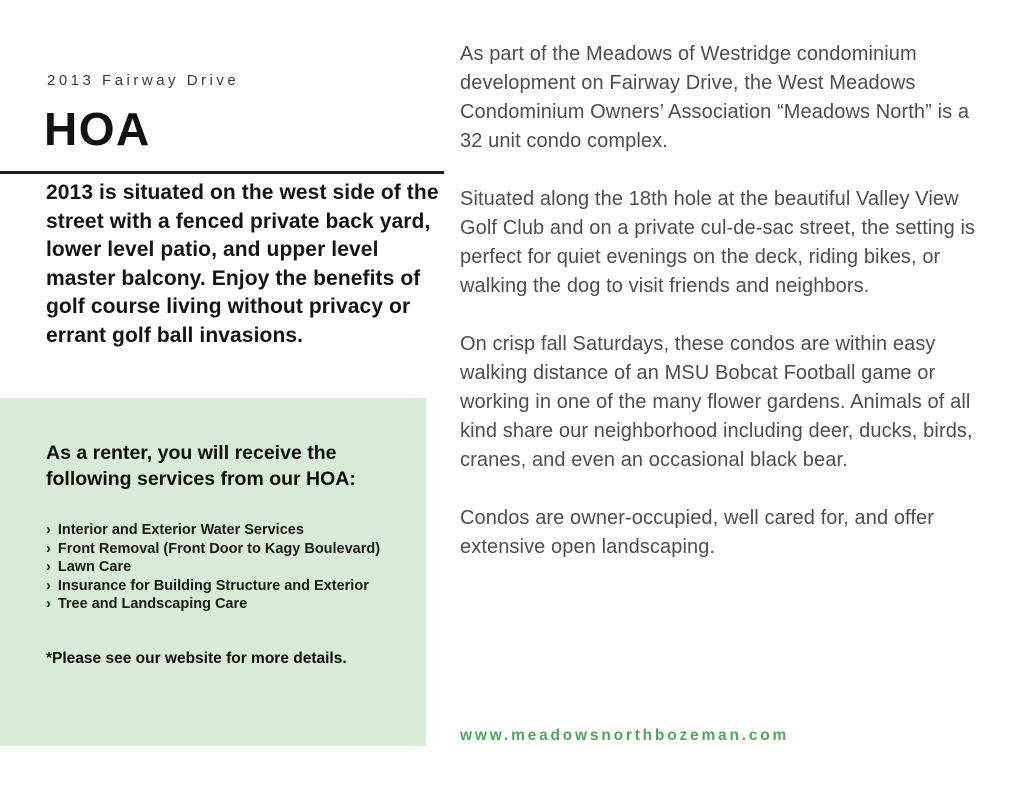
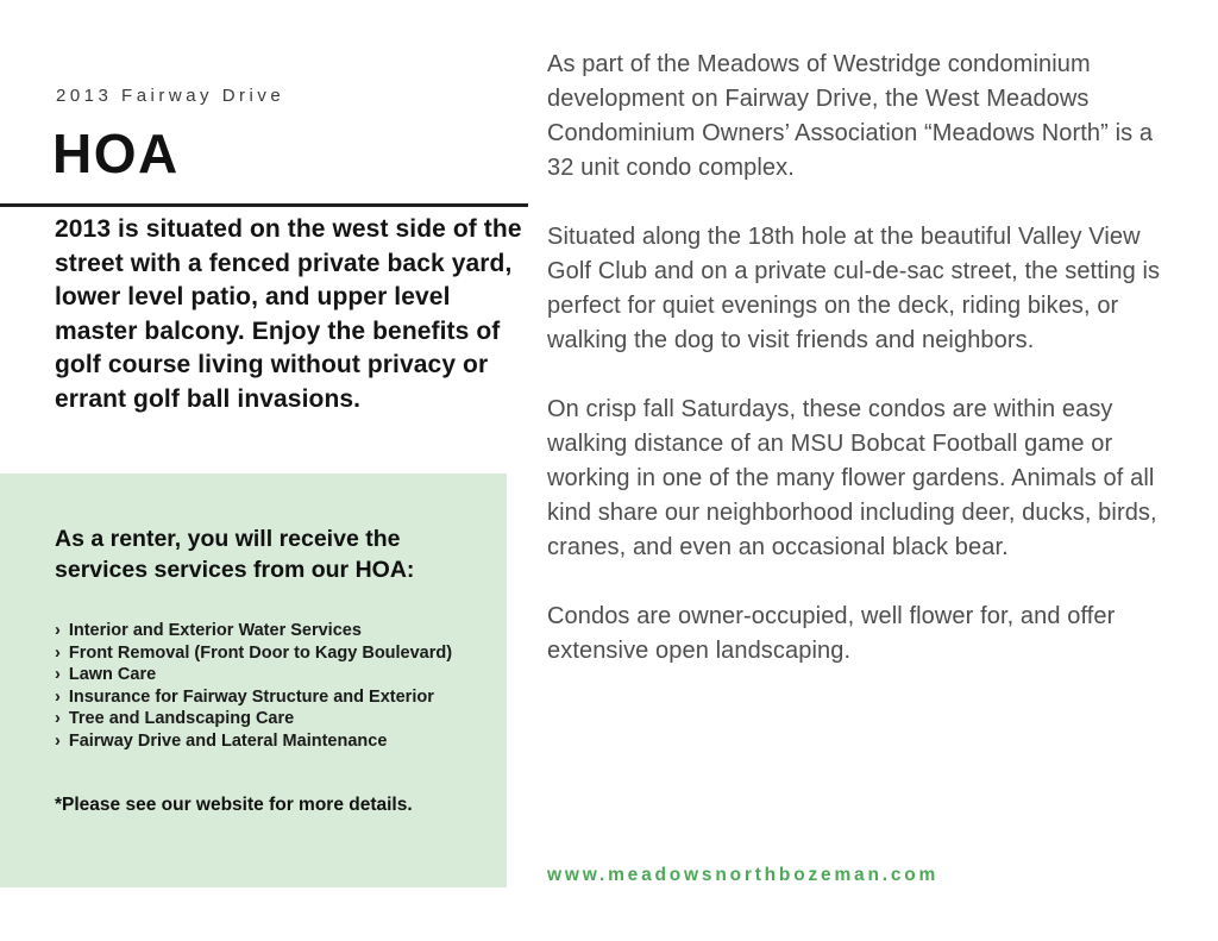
  2013 Fairway Drive
  HOA
  2013 is situated on the west side of the street with a fenced private back yard, lower level patio, and upper level master balcony. Enjoy the benefits of golf course living without privacy or errant golf ball invasions.
- As a renter, you will receive the following services from our HOA:
+ As a renter, you will receive the services services from our HOA:
  › Interior and Exterior Water Services
  › Front Removal (Front Door to Kagy Boulevard)
  › Lawn Care
- › Insurance for Building Structure and Exterior
+ › Insurance for Fairway Structure and Exterior
  › Tree and Landscaping Care
+ › Fairway Drive and Lateral Maintenance
  *Please see our website for more details.
  As part of the Meadows of Westridge condominium development on Fairway Drive, the West Meadows Condominium Owners’ Association “Meadows North” is a 32 unit condo complex.
  Situated along the 18th hole at the beautiful Valley View Golf Club and on a private cul-de-sac street, the setting is perfect for quiet evenings on the deck, riding bikes, or walking the dog to visit friends and neighbors.
  On crisp fall Saturdays, these condos are within easy walking distance of an MSU Bobcat Football game or working in one of the many flower gardens. Animals of all kind share our neighborhood including deer, ducks, birds, cranes, and even an occasional black bear.
- Condos are owner-occupied, well cared for, and offer extensive open landscaping.
+ Condos are owner-occupied, well flower for, and offer extensive open landscaping.
  www.meadowsnorthbozeman.com
